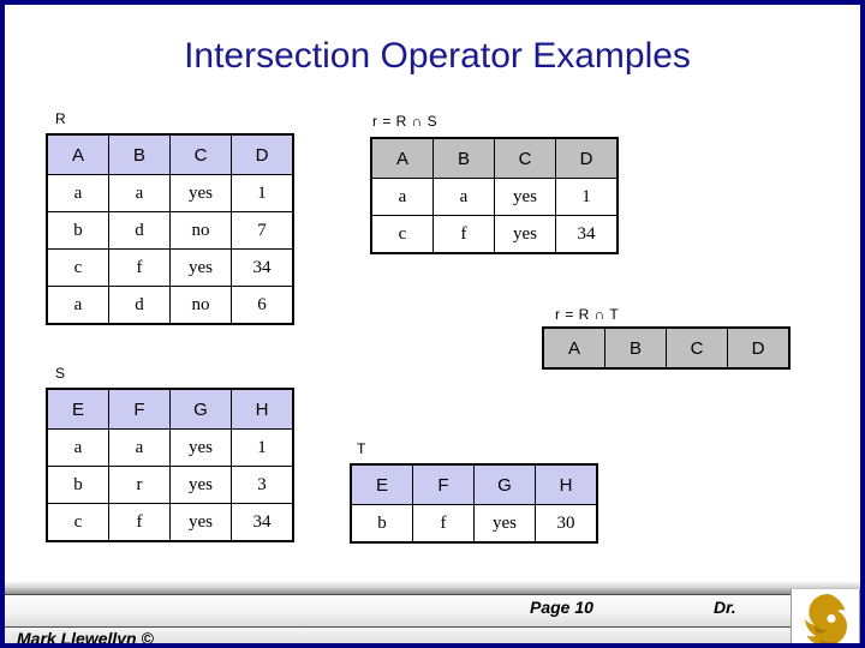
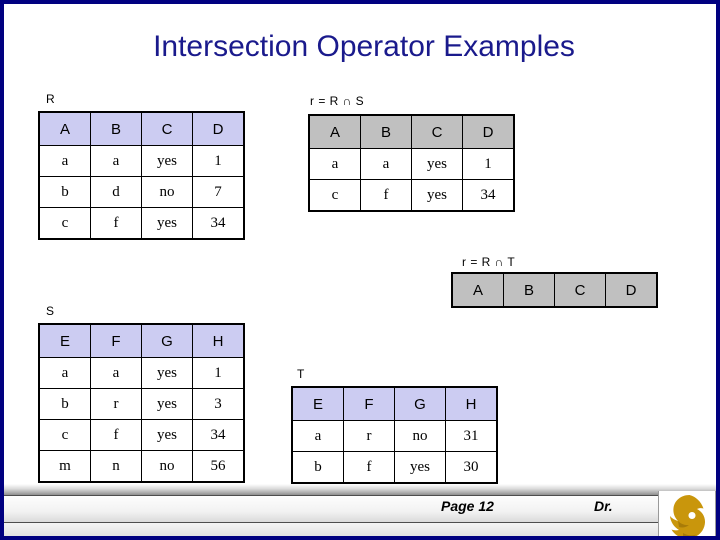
  Intersection Operator Examples
  R
  A	B	C	D
  a	a	yes	1
  b	d	no	7
  c	f	yes	34
- a	d	no	6
  r = R ∩ S
  A	B	C	D
  a	a	yes	1
  c	f	yes	34
  r = R ∩ T
  A	B	C	D
  S
  E	F	G	H
  a	a	yes	1
  b	r	yes	3
  c	f	yes	34
+ m	n	no	56
  T
  E	F	G	H
+ a	r	no	31
  b	f	yes	30
- Page 10
+ Page 12
  Dr.
- Mark Llewellyn ©
